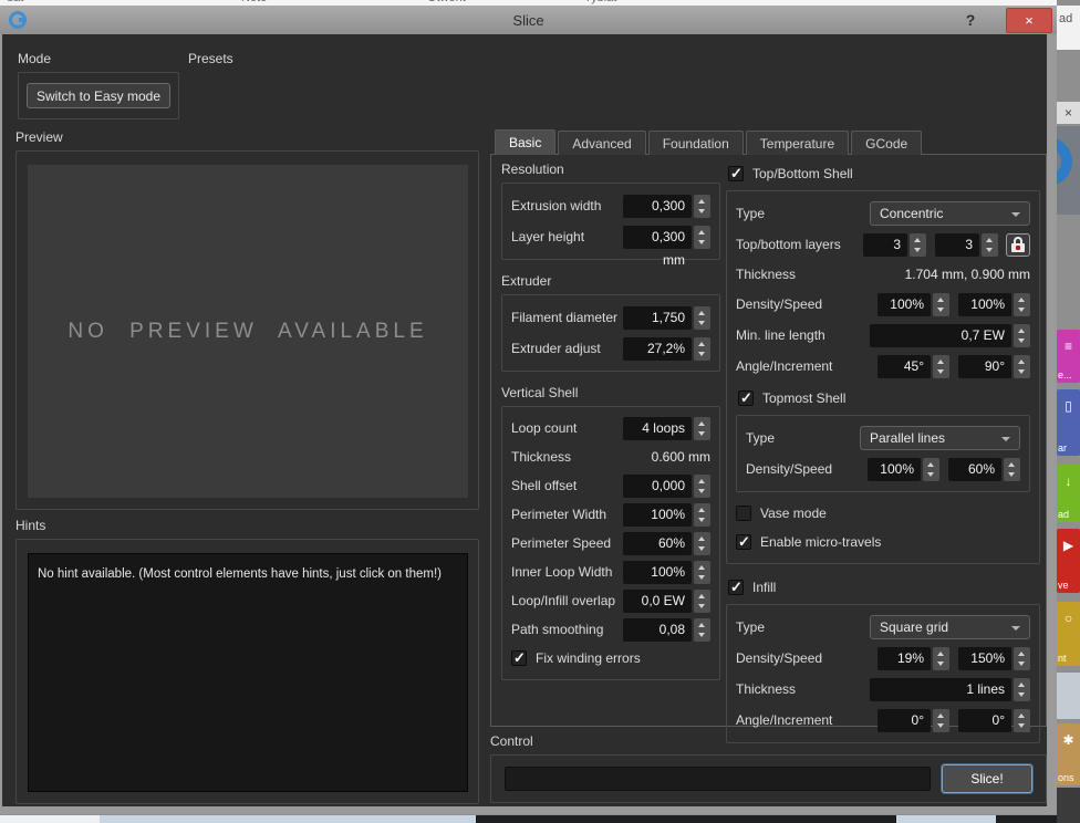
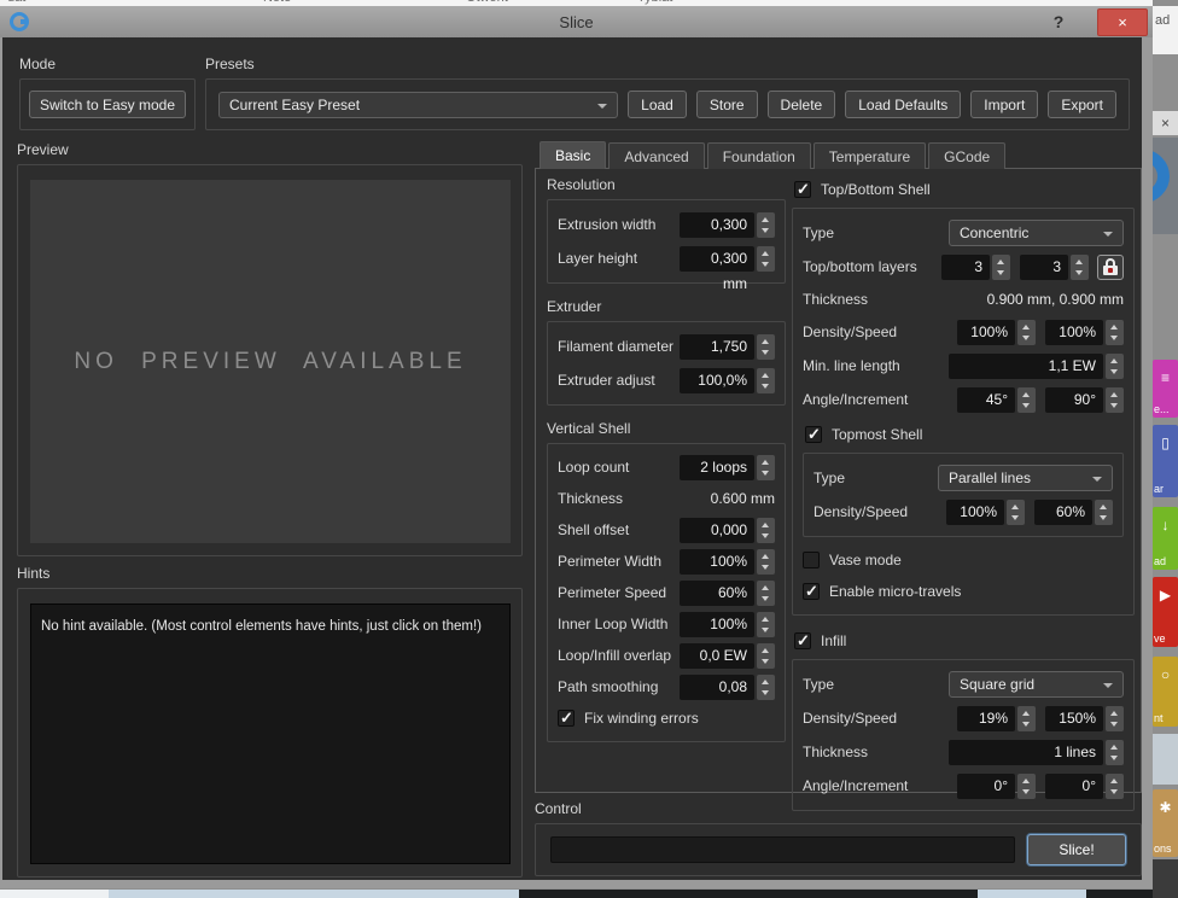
  ad
  ×
  ≡
  e...
  ▯
  ar
  ↓
  ad
  ▶
  ve
  ○
  nt
  ✱
  ons
  Slice
  ?
  ×
  Mode
  Switch to Easy mode
  Presets
+ Current Easy Preset
+ Load
+ Store
+ Delete
+ Load Defaults
+ Import
+ Export
  Preview
  NO PREVIEW AVAILABLE
  Hints
  No hint available. (Most control elements have hints, just click on them!)
  Basic
  Advanced
  Foundation
  Temperature
  GCode
  Resolution
  Extrusion width
  0,300
  Layer height
  0,300 mm
  Extruder
  Filament diameter
  1,750
  Extruder adjust
- 27,2%
+ 100,0%
  Vertical Shell
  Loop count
- 4 loops
+ 2 loops
  Thickness
  0.600 mm
  Shell offset
  0,000
  Perimeter Width
  100%
  Perimeter Speed
  60%
  Inner Loop Width
  100%
  Loop/Infill overlap
  0,0 EW
  Path smoothing
  0,08
  Fix winding errors
  Top/Bottom Shell
  Type
  Concentric
  Top/bottom layers
  3
  3
  Thickness
- 1.704 mm, 0.900 mm
+ 0.900 mm, 0.900 mm
  Density/Speed
  100%
  100%
  Min. line length
- 0,7 EW
+ 1,1 EW
  Angle/Increment
  45°
  90°
  Topmost Shell
  Type
  Parallel lines
  Density/Speed
  100%
  60%
  Vase mode
  Enable micro-travels
  Infill
  Type
  Square grid
  Density/Speed
  19%
  150%
  Thickness
  1 lines
  Angle/Increment
  0°
  0°
  Control
  Slice!
